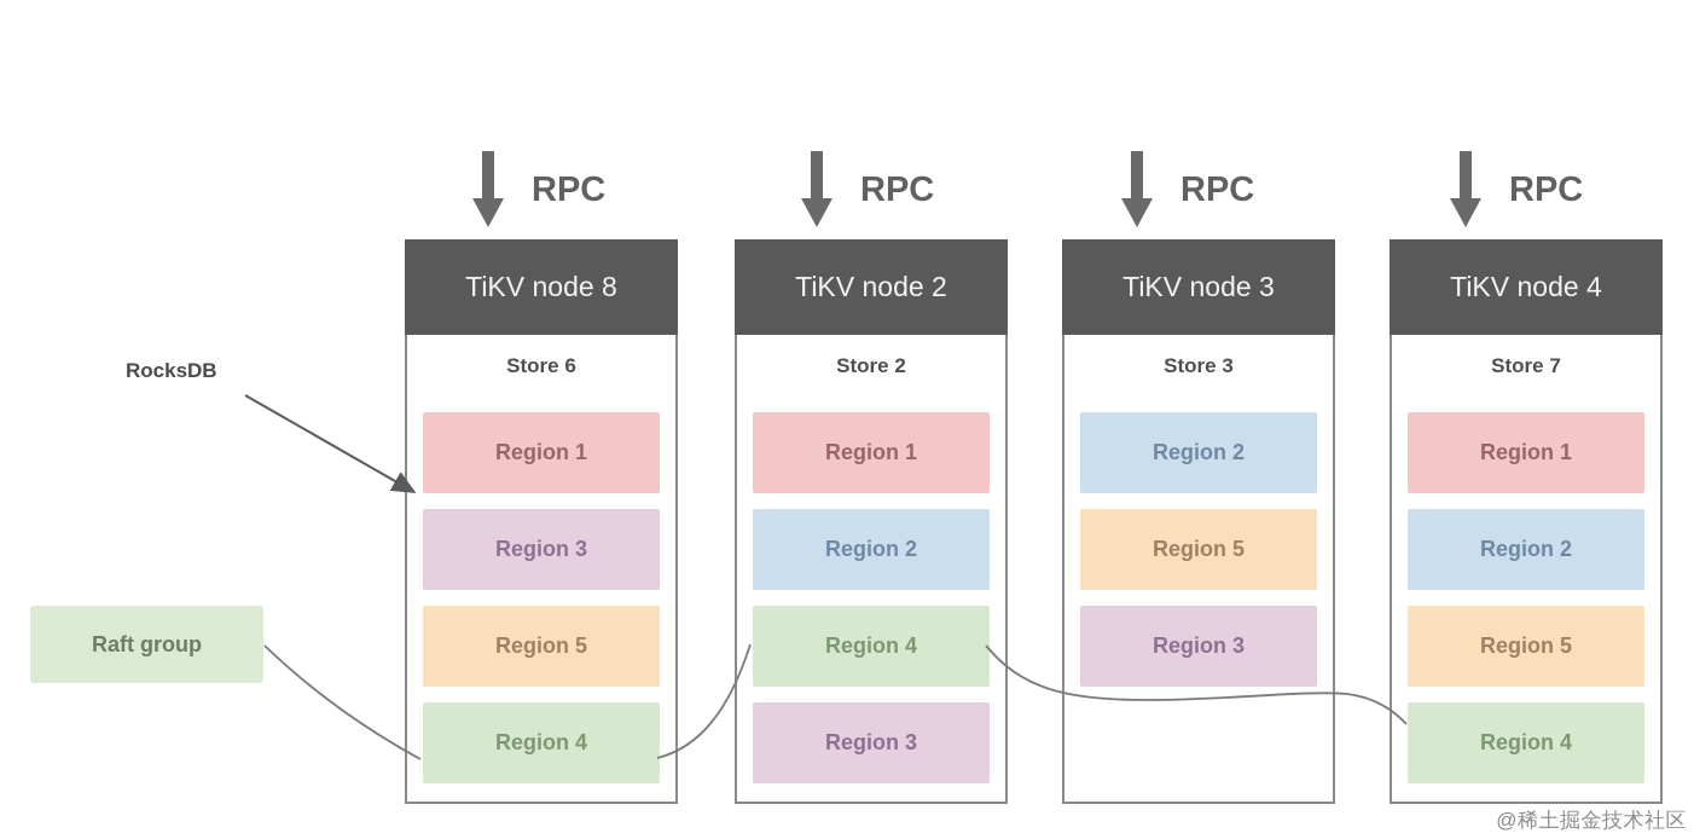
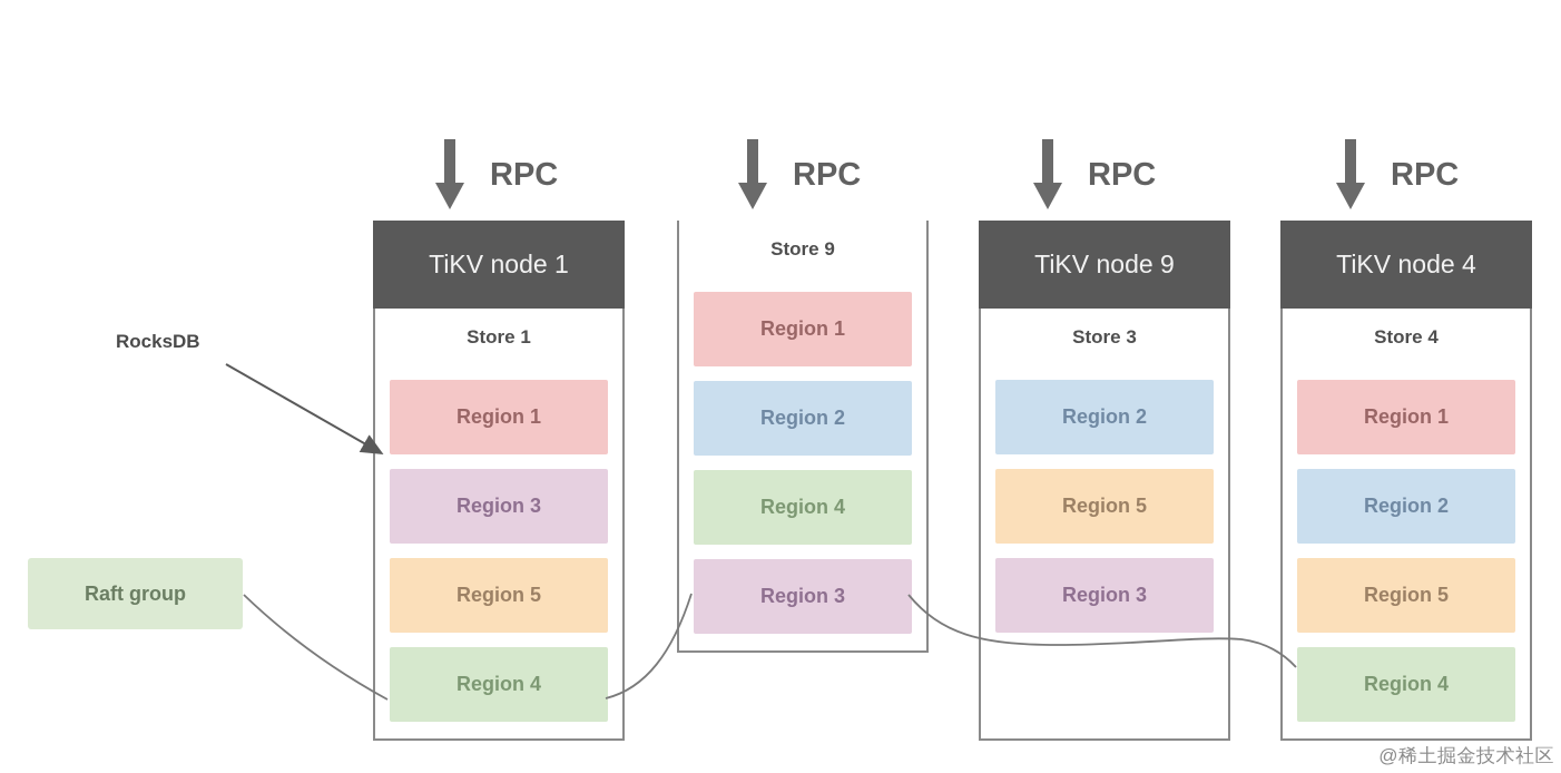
  RPC
  RPC
  RPC
  RPC
- TiKV node 8
+ TiKV node 1
- Store 6
+ Store 1
  Region 1
  Region 3
  Region 5
  Region 4
- TiKV node 2
- Store 2
+ Store 9
  Region 1
  Region 2
  Region 4
  Region 3
- TiKV node 3
+ TiKV node 9
  Store 3
  Region 2
  Region 5
  Region 3
  TiKV node 4
- Store 7
+ Store 4
  Region 1
  Region 2
  Region 5
  Region 4
  RocksDB
  Raft group
  @稀土掘金技术社区
